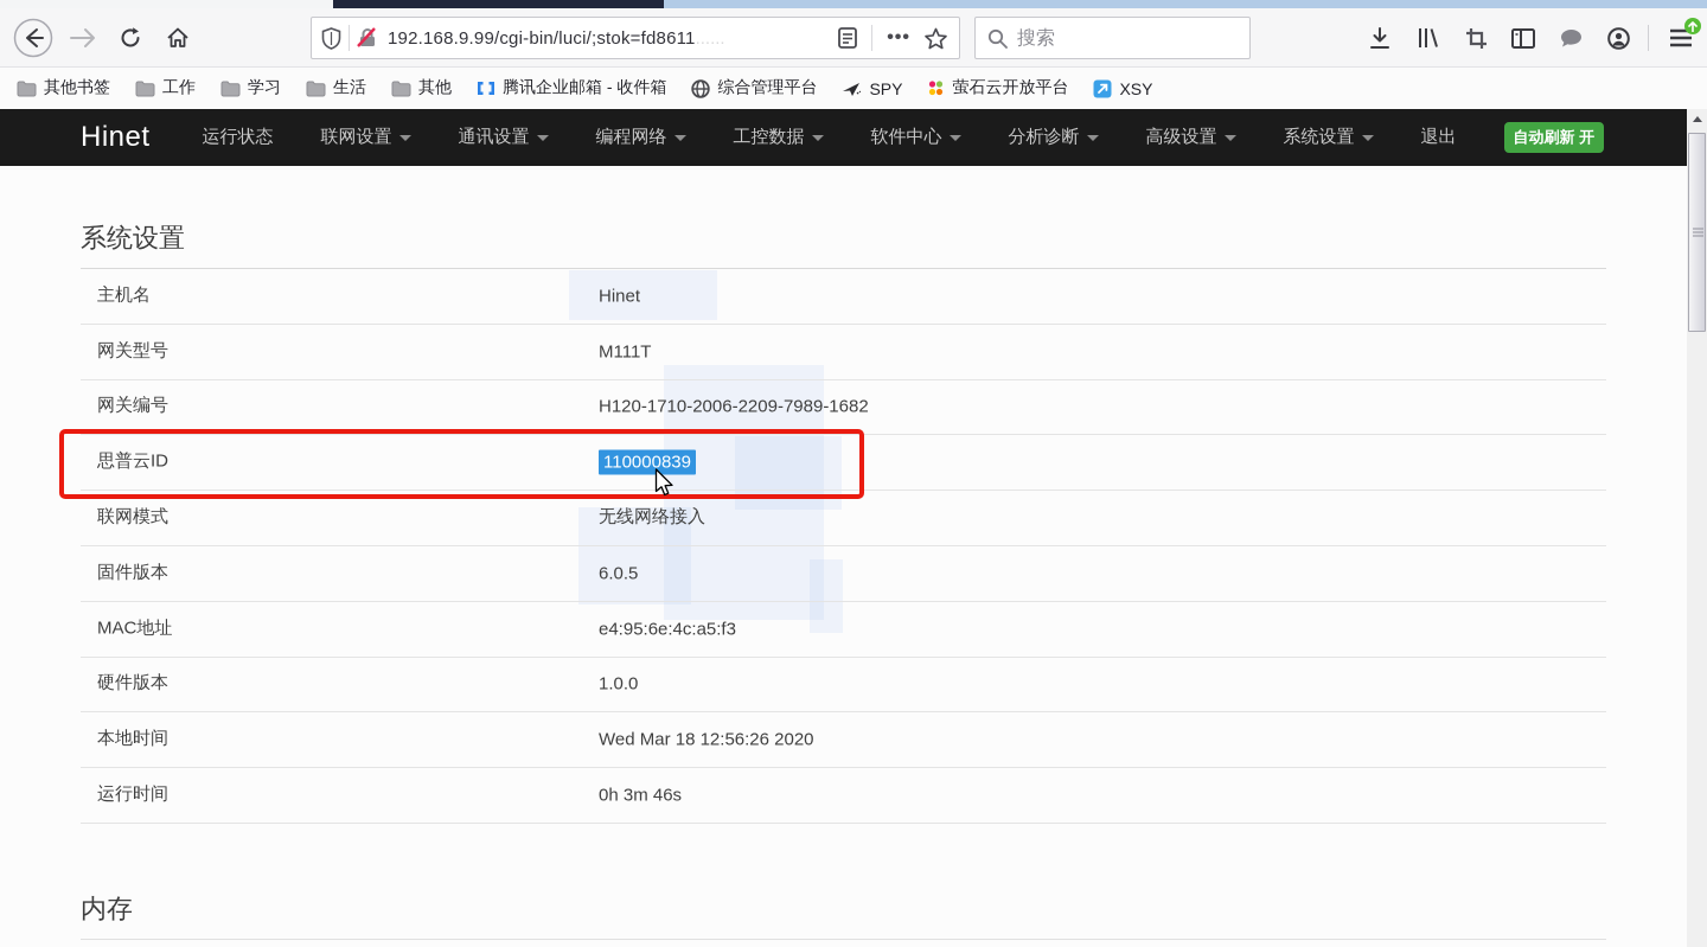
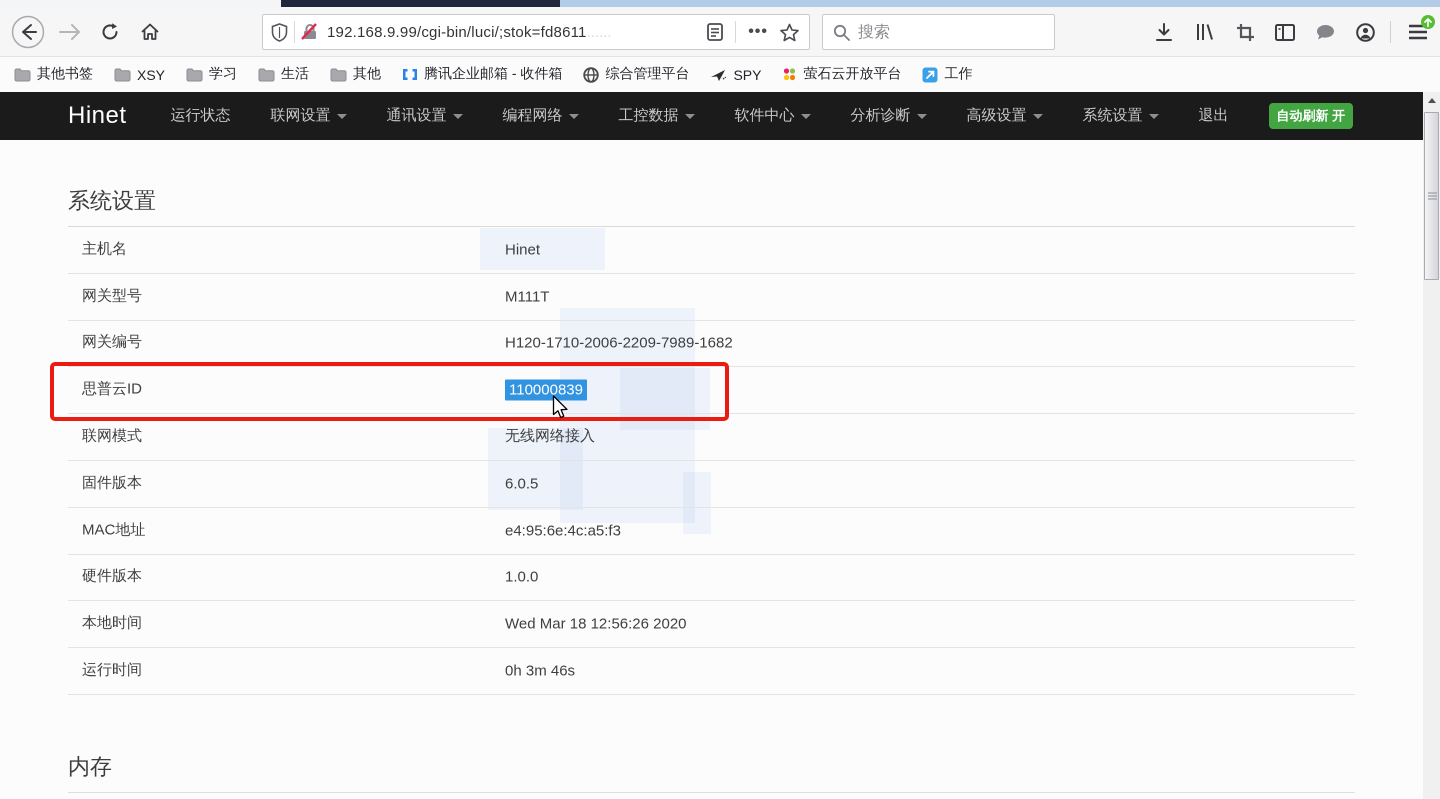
  192.168.9.99/cgi-bin/luci/;stok=fd8611
  ......
  •••
  搜索
  其他书签
- 工作
+ XSY
  学习
  生活
  其他
  腾讯企业邮箱 - 收件箱
  综合管理平台
  SPY
  萤石云开放平台
- XSY
+ 工作
  Hinet
  运行状态
  联网设置
  通讯设置
  编程网络
  工控数据
  软件中心
  分析诊断
  高级设置
  系统设置
  退出
  自动刷新 开
  系统设置
  主机名
  Hinet
  网关型号
  M111T
  网关编号
  H120-1710-2006-2209-7989-1682
  思普云ID
  110000839
  联网模式
  无线网络接入
  固件版本
  6.0.5
  MAC地址
  e4:95:6e:4c:a5:f3
  硬件版本
  1.0.0
  本地时间
  Wed Mar 18 12:56:26 2020
  运行时间
  0h 3m 46s
  内存
